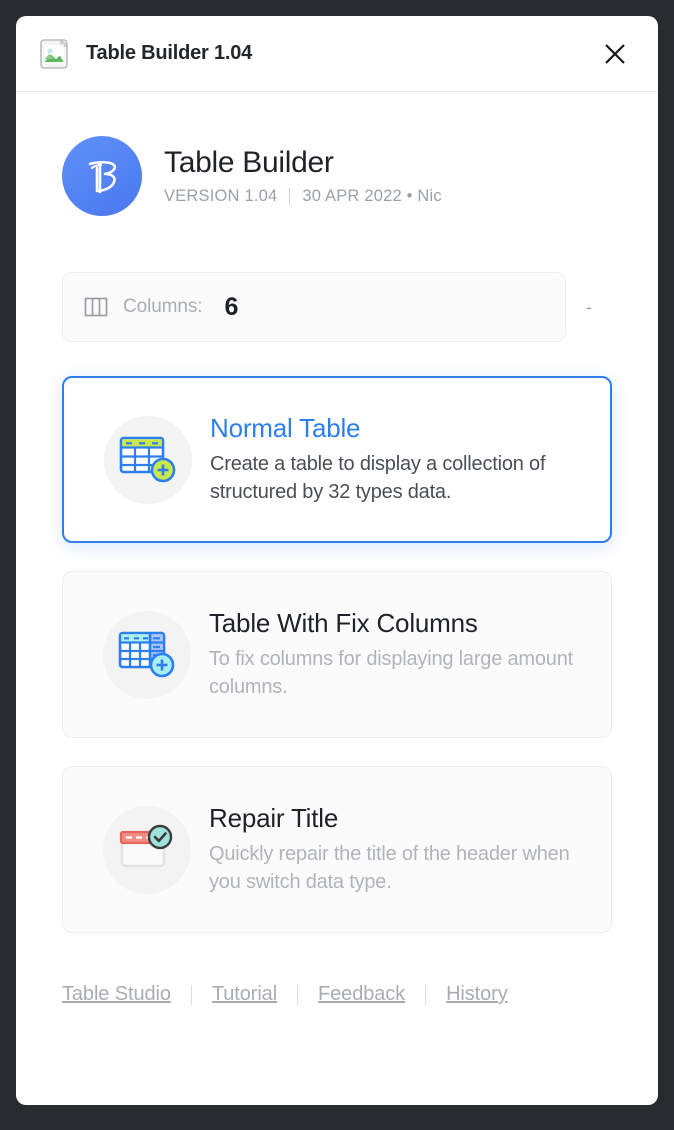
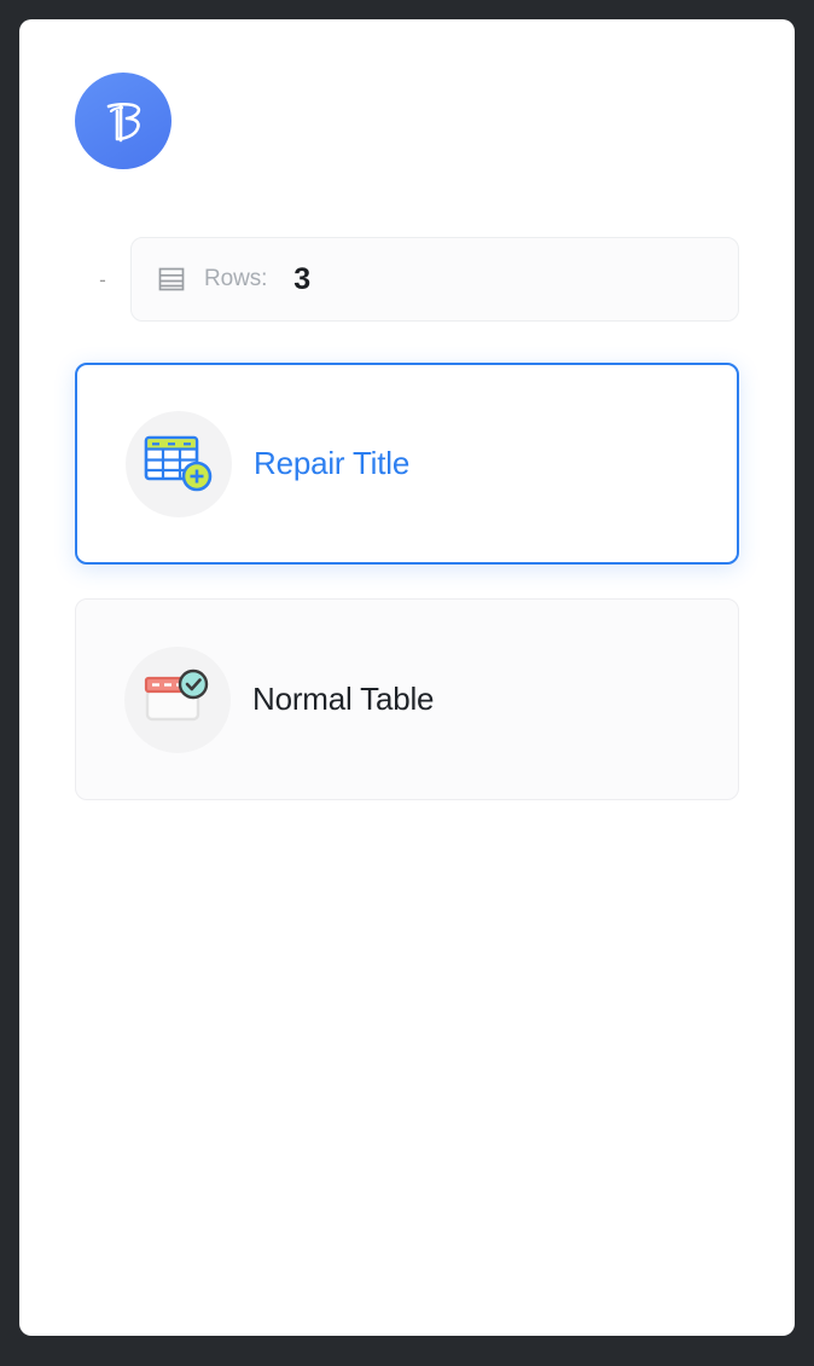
- Table Builder 1.04
- Table Builder
- VERSION 1.04
- 30 APR 2022 • Nic
- Columns:
- 6
  -
+ Rows:
+ 3
- Normal Table
+ Repair Title
- Create a table to display a collection of structured by 32 types data.
- Table With Fix Columns
- To fix columns for displaying large amount columns.
- Repair Title
+ Normal Table
- Quickly repair the title of the header when you switch data type.
- Table Studio
- Tutorial
- Feedback
- History
